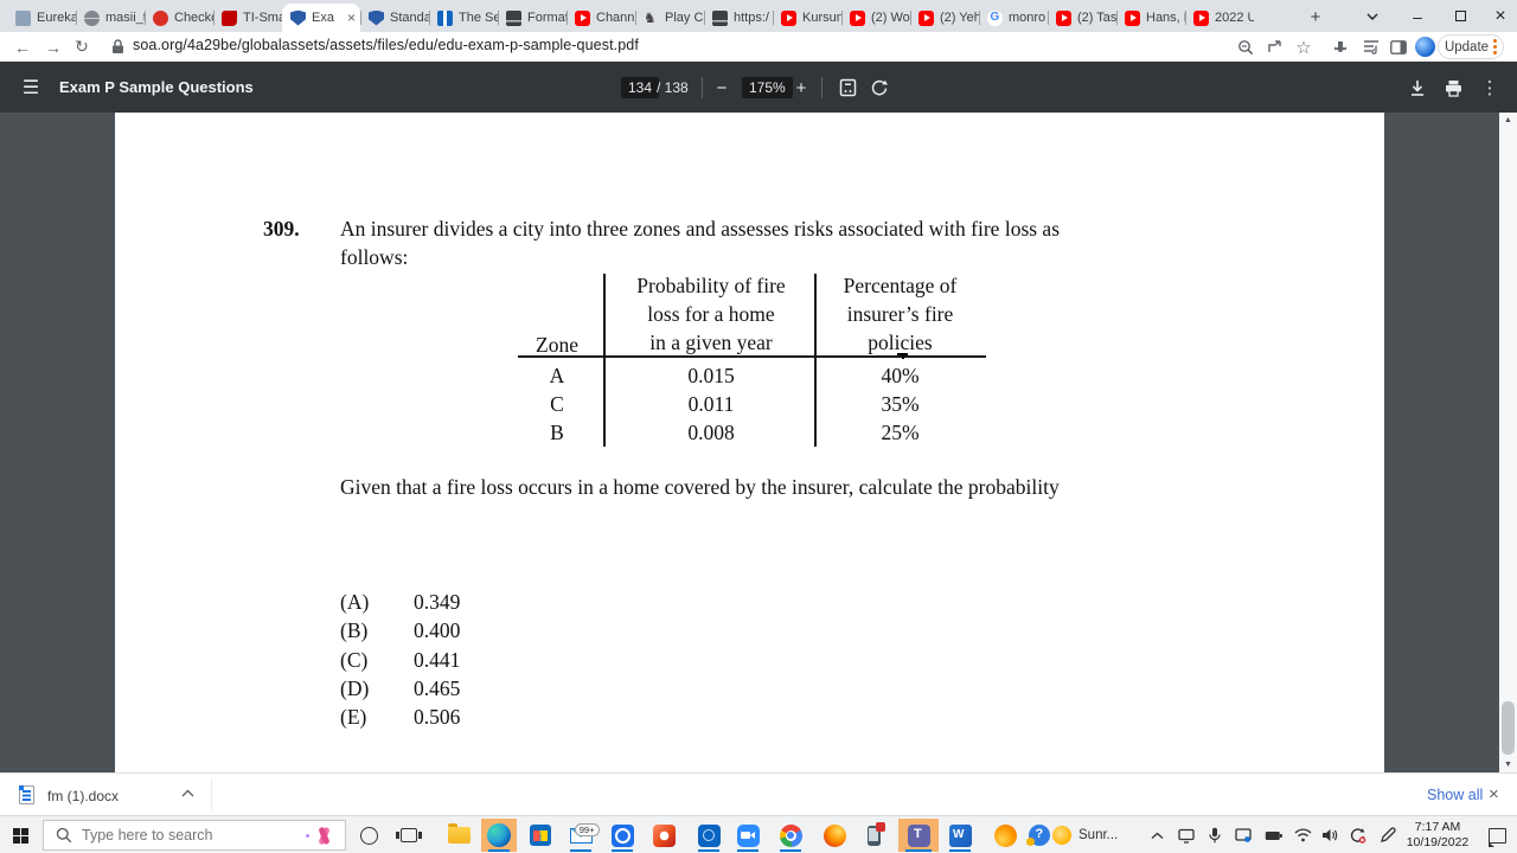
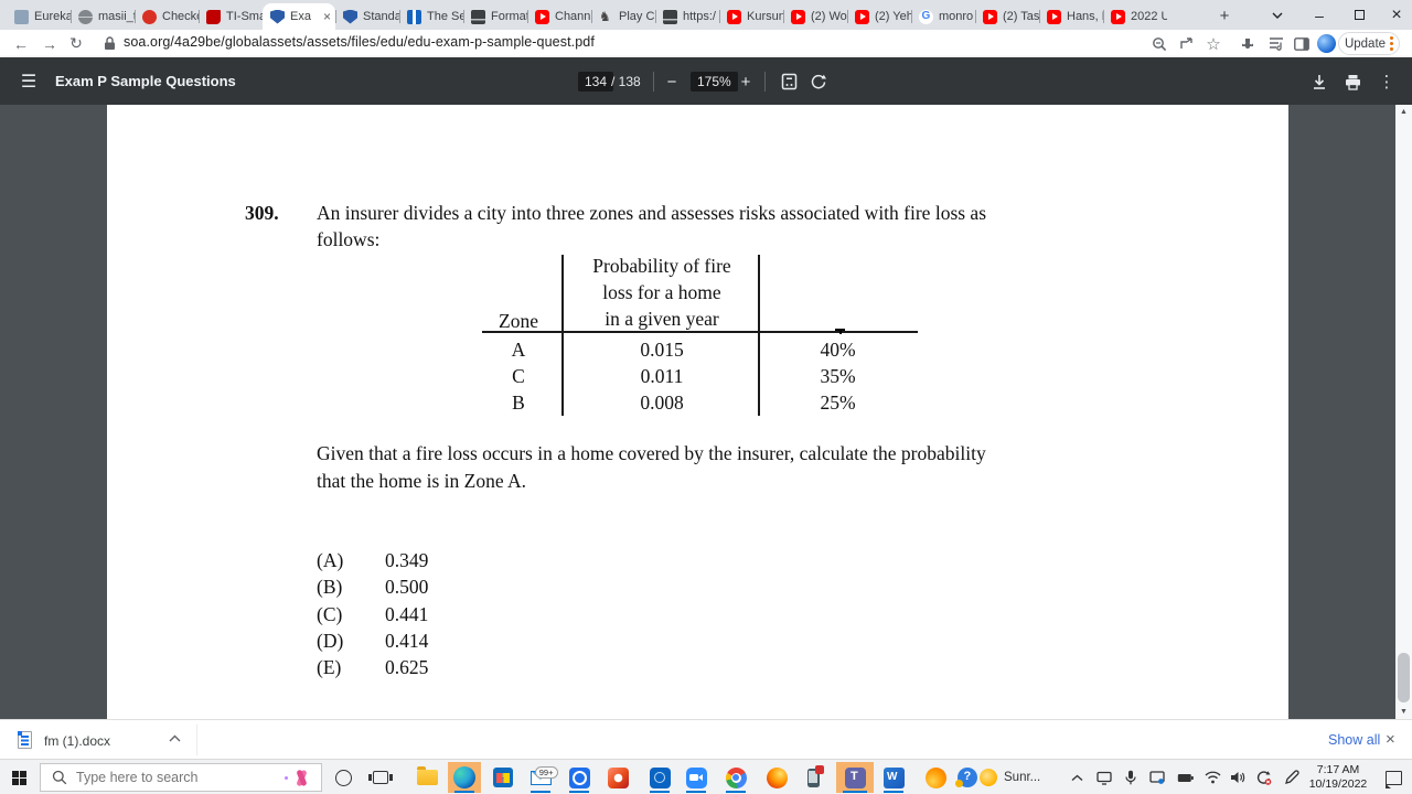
  Eureka
  masii_
  Check
  TI-Sm
  Exa
  ×
  Standa
  The S
  Forma
  Chann
  Play C
  https:/
  Kursun
  (2) Wo
  (2) Yeh
  monro
  (2) Tas
  Hans,
  2022 U
  +
  –
  ×
  ←
  →
  ↻
  soa.org/4a29be/globalassets/assets/files/edu/edu-exam-p-sample-quest.pdf
  ☆
  Update
  ☰
  Exam P Sample Questions
  134
  / 138
  −
  175%
  +
  ⋮
  309.
  An insurer divides a city into three zones and assesses risks associated with fire loss as
  follows:
  Zone
  Probability of fire
  loss for a home
  in a given year
- Percentage of
- insurer’s fire
- policies
  A
  0.015
  40%
  C
  0.011
  35%
  B
  0.008
  25%
  Given that a fire loss occurs in a home covered by the insurer, calculate the probability
+ that the home is in Zone A.
  (A)
  0.349
  (B)
- 0.400
+ 0.500
  (C)
  0.441
  (D)
- 0.465
+ 0.414
  (E)
- 0.506
+ 0.625
  fm (1).docx
  Show all
  ×
  Type here to search
  99+
  Sunr...
  7:17 AM
  10/19/2022
